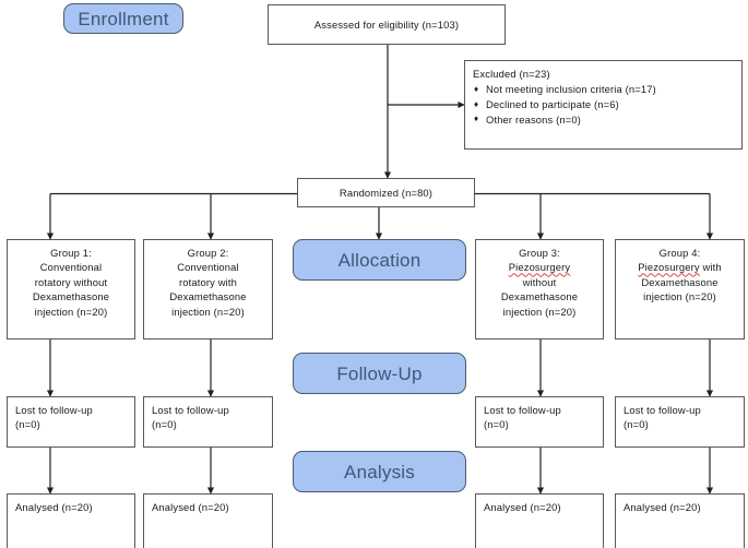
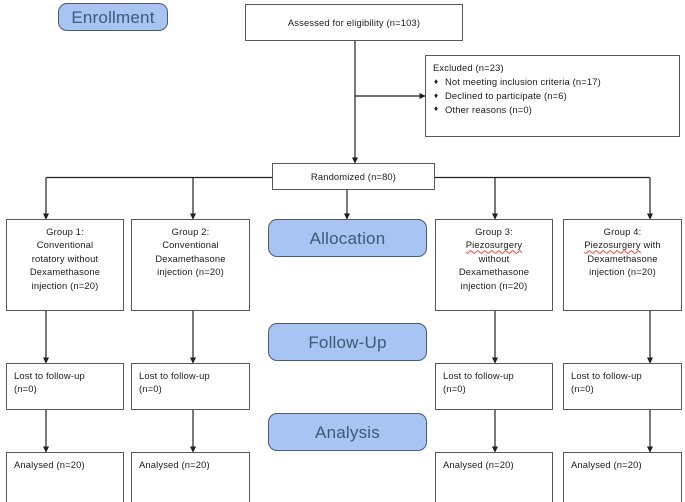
  Enrollment
  Allocation
  Follow-Up
  Analysis
  Assessed for eligibility (n=103)
  Excluded (n=23)
  Not meeting inclusion criteria (n=17)
  Declined to participate (n=6)
  Other reasons (n=0)
  Randomized (n=80)
  Group 1:
  Conventional
  rotatory without
  Dexamethasone
  injection (n=20)
  Group 2:
  Conventional
- rotatory with
  Dexamethasone
  injection (n=20)
  Group 3:
  Piezosurgery
  without
  Dexamethasone
  injection (n=20)
  Group 4:
  Piezosurgery with
  Dexamethasone
  injection (n=20)
  Lost to follow-up
  (n=0)
  Lost to follow-up
  (n=0)
  Lost to follow-up
  (n=0)
  Lost to follow-up
  (n=0)
  Analysed (n=20)
  Analysed (n=20)
  Analysed (n=20)
  Analysed (n=20)
